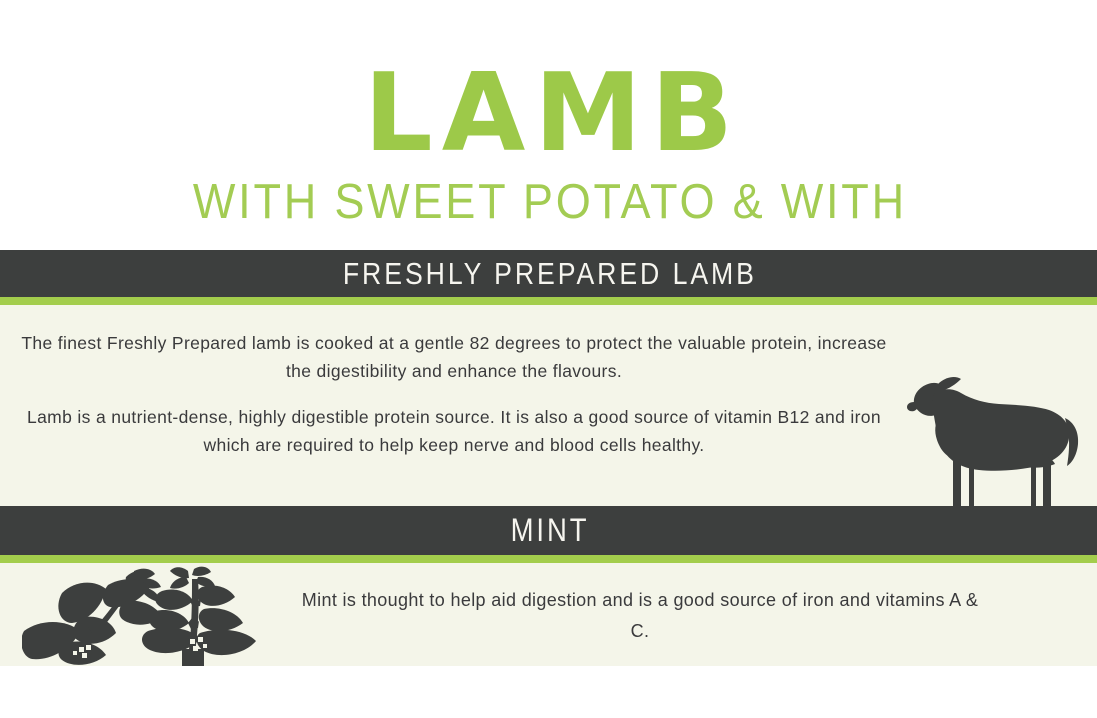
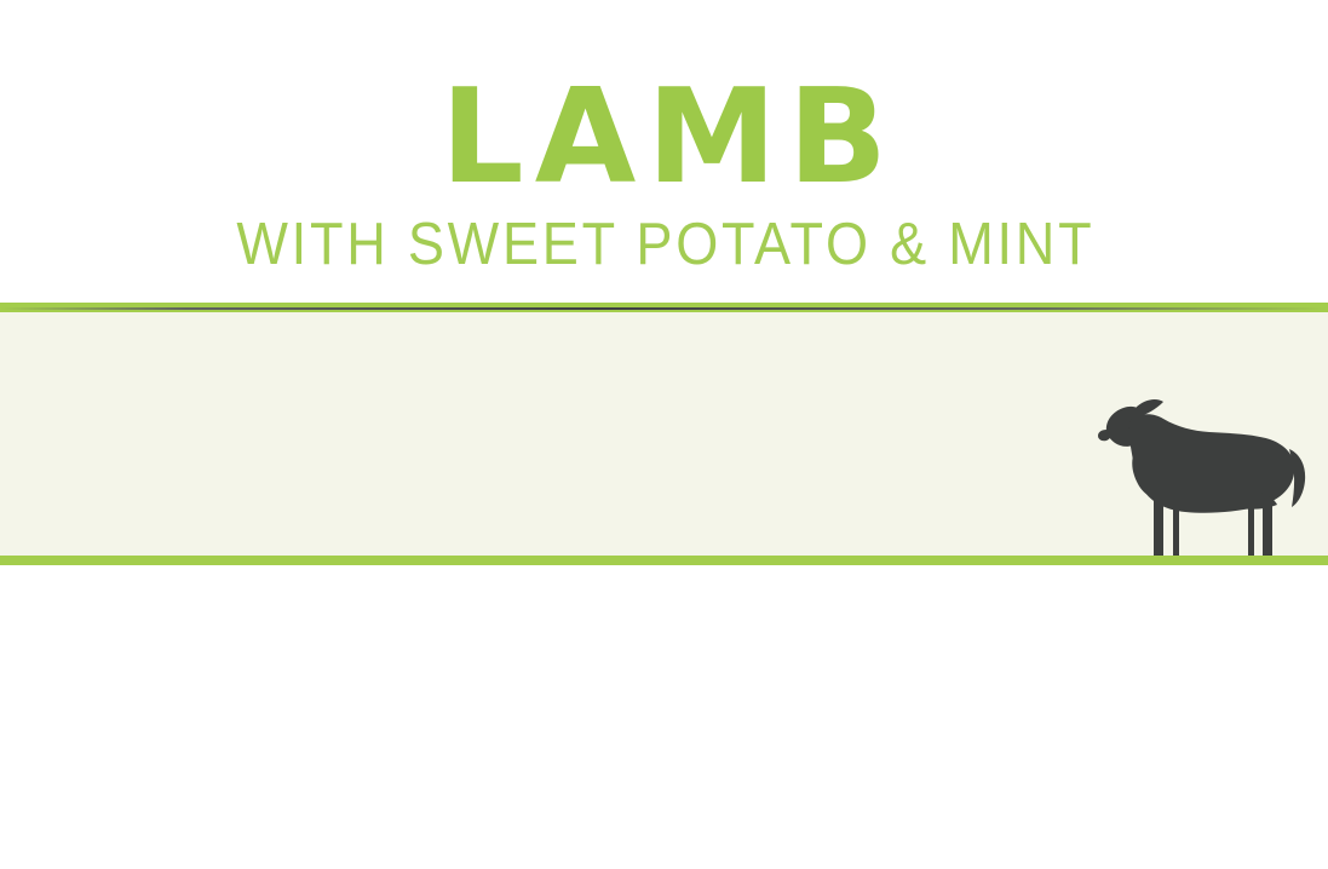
  LAMB
- WITH SWEET POTATO & WITH
+ WITH SWEET POTATO & MINT
- FRESHLY PREPARED LAMB
- The finest Freshly Prepared lamb is cooked at a gentle 82 degrees to protect the valuable protein, increase the digestibility and enhance the flavours.
- Lamb is a nutrient-dense, highly digestible protein source. It is also a good source of vitamin B12 and iron which are required to help keep nerve and blood cells healthy.
- MINT
- Mint is thought to help aid digestion and is a good source of iron and vitamins A & C.
